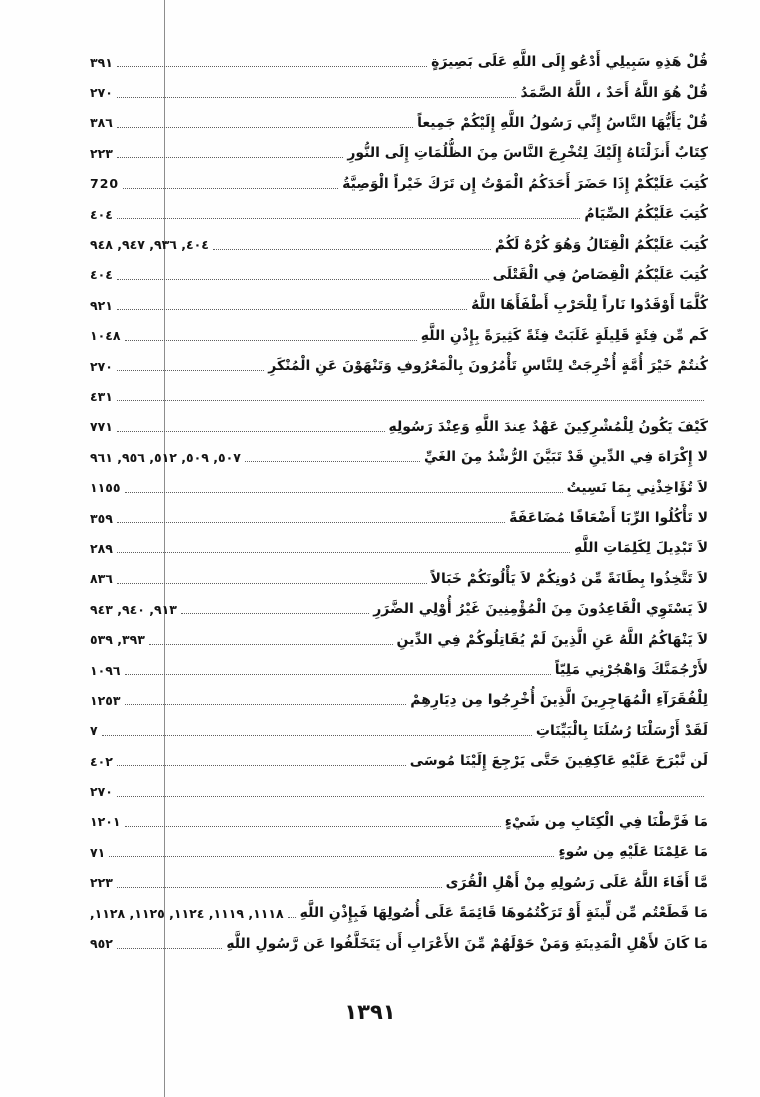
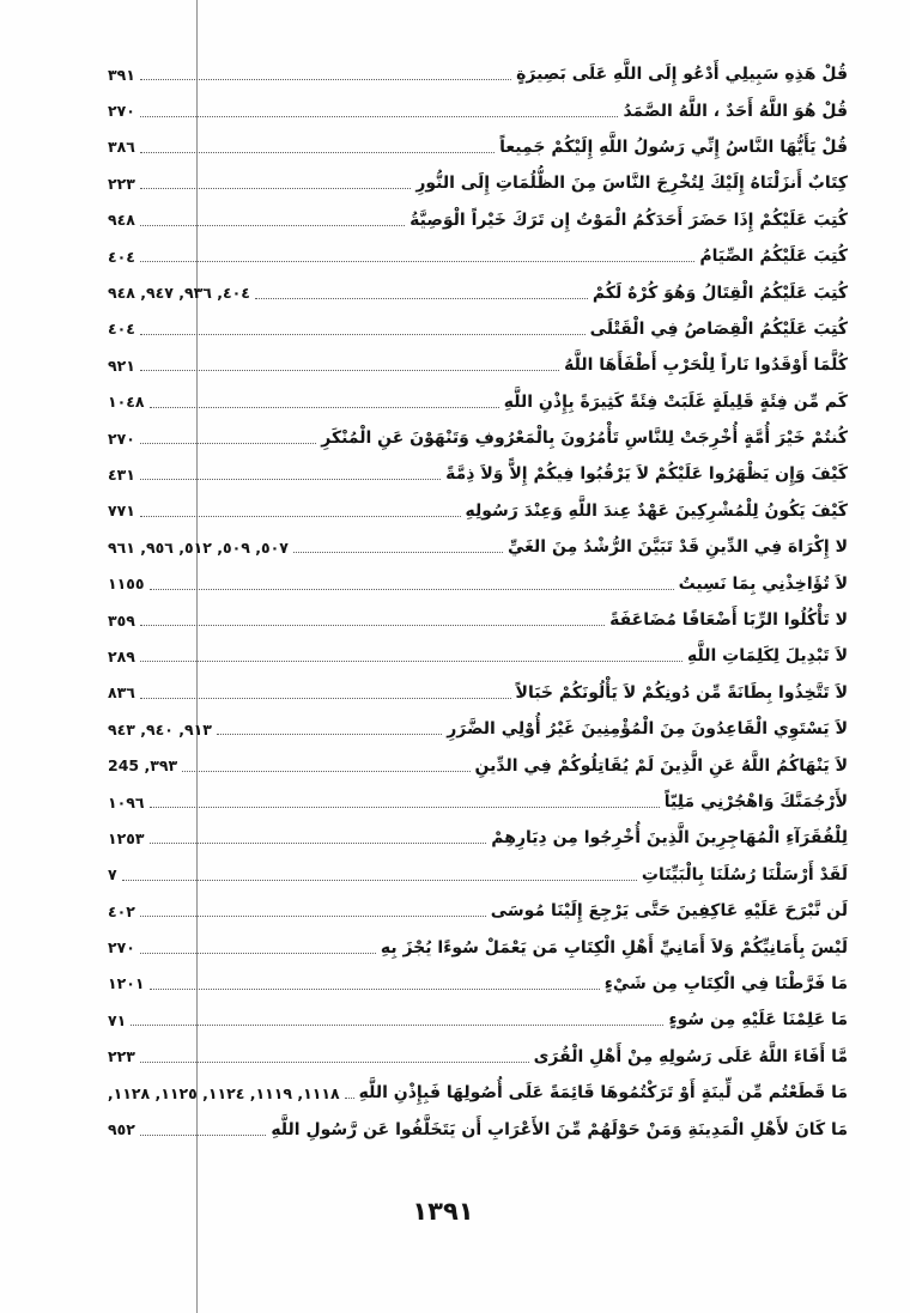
  قُلْ هَذِهِ سَبِيلِي أَدْعُو إِلَى اللَّهِ عَلَى بَصِيرَةٍ
  ٣٩١
  قُلْ هُوَ اللَّهُ أَحَدٌ ، اللَّهُ الصَّمَدُ
  ٢٧٠
  قُلْ يَأَيُّهَا النَّاسُ إِنِّي رَسُولُ اللَّهِ إِلَيْكُمْ جَمِيعاً
  ٣٨٦
  كِتَابٌ أَنزَلْنَاهُ إِلَيْكَ لِتُخْرِجَ النَّاسَ مِنَ الظُّلُمَاتِ إِلَى النُّورِ
  ٢٢٣
  كُتِبَ عَلَيْكُمْ إِذَا حَضَرَ أَحَدَكُمُ الْمَوْتُ إِن تَرَكَ خَيْراً الْوَصِيَّةُ
- 720
+ ٩٤٨
  كُتِبَ عَلَيْكُمُ الصِّيَامُ
  ٤٠٤
  كُتِبَ عَلَيْكُمُ الْقِتَالُ وَهُوَ كُرْهٌ لَكُمْ
  ٩٤٨ ,٩٤٧ ,٩٣٦ ,٤٠٤
  كُتِبَ عَلَيْكُمُ الْقِصَاصُ فِي الْقَتْلَى
  ٤٠٤
  كُلَّمَا أَوْقَدُوا نَاراً لِلْحَرْبِ أَطْفَأَهَا اللَّهُ
  ٩٢١
  كَم مِّن فِئَةٍ قَلِيلَةٍ غَلَبَتْ فِئَةً كَثِيرَةً بِإِذْنِ اللَّهِ
  ١٠٤٨
  كُنتُمْ خَيْرَ أُمَّةٍ أُخْرِجَتْ لِلنَّاسِ تَأْمُرُونَ بِالْمَعْرُوفِ وَتَنْهَوْنَ عَنِ الْمُنْكَرِ
  ٢٧٠
+ كَيْفَ وَإِن يَظْهَرُوا عَلَيْكُمْ لاَ يَرْقُبُوا فِيكُمْ إِلاًّ وَلاَ ذِمَّةً
  ٤٣١
  كَيْفَ يَكُونُ لِلْمُشْرِكِينَ عَهْدٌ عِندَ اللَّهِ وَعِنْدَ رَسُولِهِ
  ٧٧١
  لا إِكْرَاهَ فِي الدِّينِ قَدْ تَبَيَّنَ الرُّشْدُ مِنَ الغَيِّ
  ٩٦١ ,٩٥٦ ,٥١٢ ,٥٠٩ ,٥٠٧
  لاَ تُؤَاخِذْنِي بِمَا نَسِيتُ
  ١١٥٥
  لا تَأْكُلُوا الرِّبَا أَضْعَافًا مُضَاعَفَةً
  ٣٥٩
  لاَ تَبْدِيلَ لِكَلِمَاتِ اللَّهِ
  ٢٨٩
  لاَ تَتَّخِذُوا بِطَانَةً مِّن دُونِكُمْ لاَ يَأْلُونَكُمْ خَبَالاً
  ٨٣٦
  لاَ يَسْتَوِي الْقَاعِدُونَ مِنَ الْمُؤْمِنِينَ غَيْرُ أُوْلِي الضَّرَرِ
  ٩٤٣ ,٩٤٠ ,٩١٣
  لاَ يَنْهَاكُمُ اللَّهُ عَنِ الَّذِينَ لَمْ يُقَاتِلُوكُمْ فِي الدِّينِ
- ٥٣٩ ,٣٩٣
+ 245 ,٣٩٣
  لأَرْجُمَنَّكَ وَاهْجُرْنِي مَلِيّاً
  ١٠٩٦
  لِلْفُقَرَآءِ الْمُهَاجِرِينَ الَّذِينَ أُخْرِجُوا مِن دِيَارِهِمْ
  ١٢٥٣
  لَقَدْ أَرْسَلْنَا رُسُلَنَا بِالْبَيِّنَاتِ
  ٧
  لَن نَّبْرَحَ عَلَيْهِ عَاكِفِينَ حَتَّى يَرْجِعَ إِلَيْنَا مُوسَى
  ٤٠٢
+ لَيْسَ بِأَمَانِيِّكُمْ وَلاَ أَمَانِيِّ أَهْلِ الْكِتَابِ مَن يَعْمَلْ سُوءًا يُجْزَ بِهِ
  ٢٧٠
  مَا فَرَّطْنَا فِي الْكِتَابِ مِن شَيْءٍ
  ١٢٠١
  مَا عَلِمْنَا عَلَيْهِ مِن سُوءٍ
  ٧١
  مَّا أَفَاءَ اللَّهُ عَلَى رَسُولِهِ مِنْ أَهْلِ الْقُرَى
  ٢٢٣
  مَا قَطَعْتُم مِّن لِّينَةٍ أَوْ تَرَكْتُمُوهَا قَائِمَةً عَلَى أُصُولِهَا فَبِإِذْنِ اللَّهِ
  ,١١٢٨ ,١١٢٥ ,١١٢٤ ,١١١٩ ,١١١٨
  مَا كَانَ لأَهْلِ الْمَدِينَةِ وَمَنْ حَوْلَهُمْ مِّنَ الأَعْرَابِ أَن يَتَخَلَّفُوا عَن رَّسُولِ اللَّهِ
  ٩٥٢
  ١٣٩١
